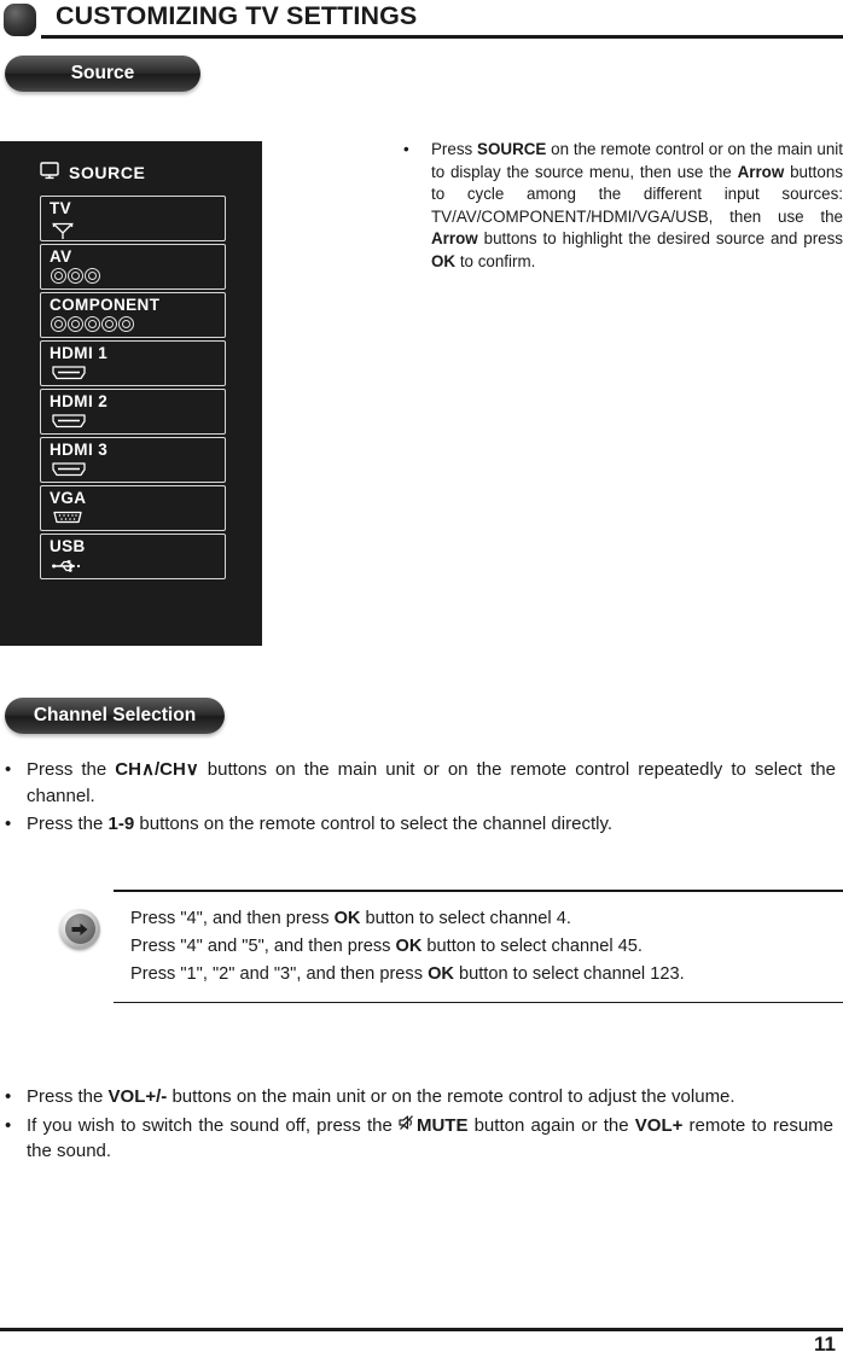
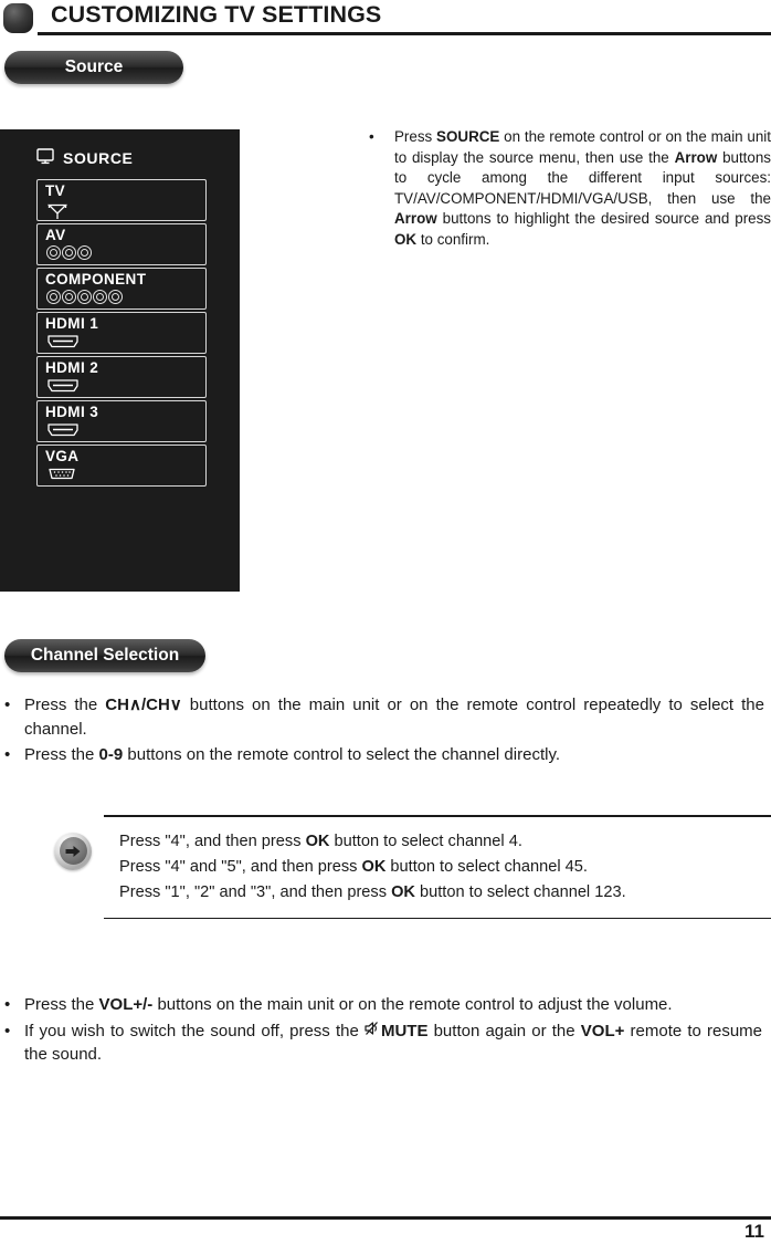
  CUSTOMIZING TV SETTINGS
  Source
  SOURCE
  TV
  AV
  COMPONENT
  HDMI 1
  HDMI 2
  HDMI 3
  VGA
- USB
  •
  Press SOURCE on the remote control or on the main unit to display the source menu, then use the Arrow buttons to cycle among the different input sources: TV/AV/COMPONENT/HDMI/VGA/USB, then use the Arrow buttons to highlight the desired source and press OK to confirm.
  Channel Selection
  •
  Press the CH∧/CH∨ buttons on the main unit or on the remote control repeatedly to select the channel.
  •
- Press the 1-9 buttons on the remote control to select the channel directly.
+ Press the 0-9 buttons on the remote control to select the channel directly.
  Press "4", and then press OK button to select channel 4.
  Press "4" and "5", and then press OK button to select channel 45.
  Press "1", "2" and "3", and then press OK button to select channel 123.
  •
  Press the VOL+/- buttons on the main unit or on the remote control to adjust the volume.
  •
  If you wish to switch the sound off, press the MUTE button again or the VOL+ remote to resume the sound.
  11
